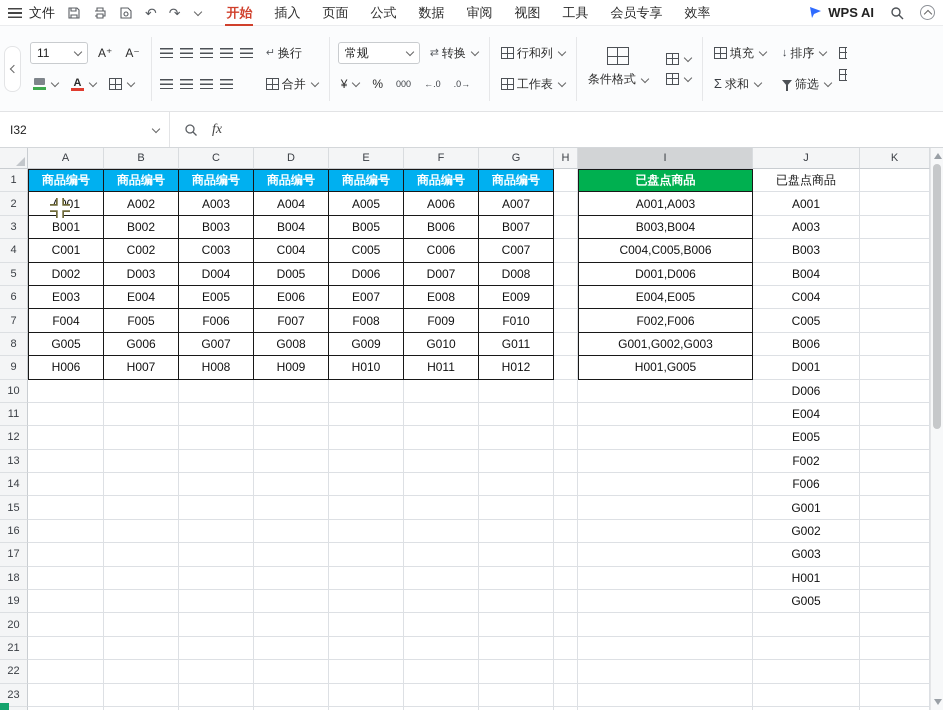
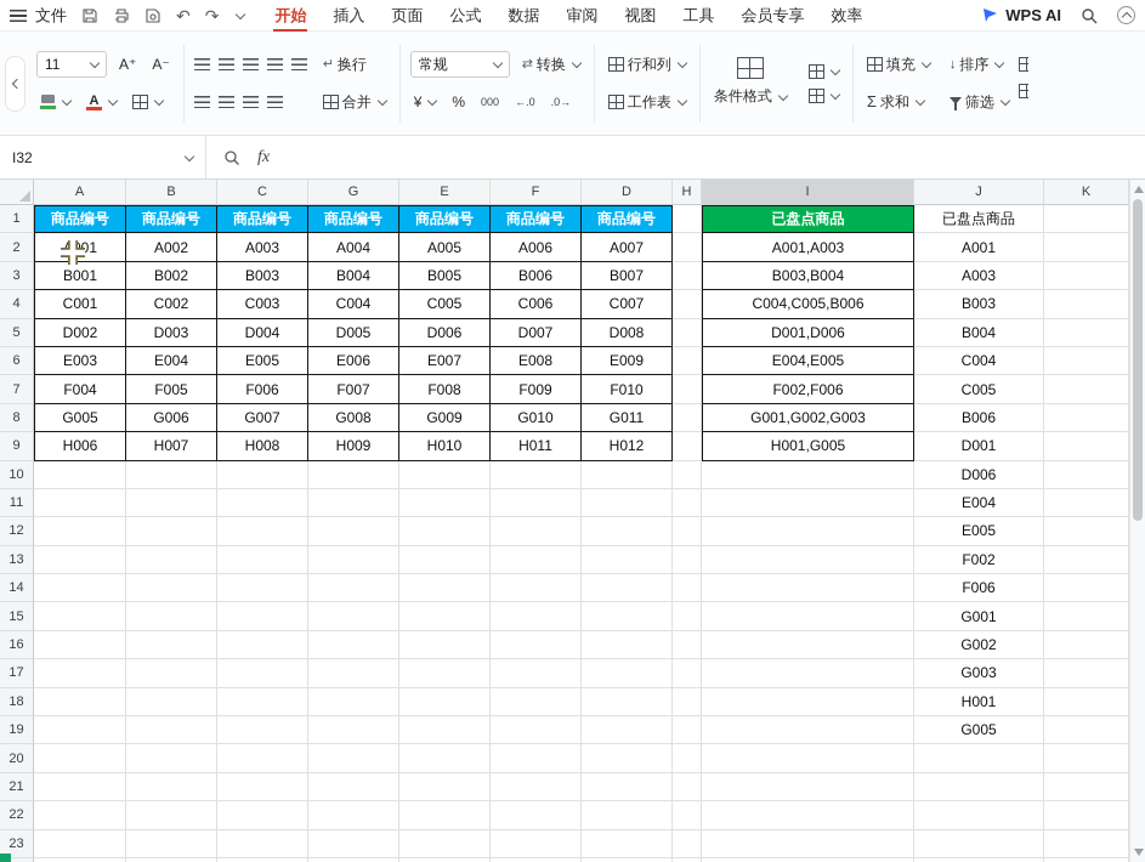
  文件
  ↶
  ↷
  开始
  插入
  页面
  公式
  数据
  审阅
  视图
  工具
  会员专享
  效率
  WPS AI
  11
  A⁺
  A⁻
  A
  ↵
  换行
  合并
  常规
  ⇄
  转换
  ¥
  %
  000
  ←.0
  .0→
  行和列
  工作表
  条件格式
  填充
  Σ
  求和
  ↓
  排序
  筛选
  I32
  fx
  A
  B
  C
- D
+ G
  E
  F
- G
+ D
  H
  I
  J
  K
  1
  商品编号
  商品编号
  商品编号
  商品编号
  商品编号
  商品编号
  商品编号
  已盘点商品
  已盘点商品
  2
  A01
  A002
  A003
  A004
  A005
  A006
  A007
  A001,A003
  A001
  3
  B001
  B002
  B003
  B004
  B005
  B006
  B007
  B003,B004
  A003
  4
  C001
  C002
  C003
  C004
  C005
  C006
  C007
  C004,C005,B006
  B003
  5
  D002
  D003
  D004
  D005
  D006
  D007
  D008
  D001,D006
  B004
  6
  E003
  E004
  E005
  E006
  E007
  E008
  E009
  E004,E005
  C004
  7
  F004
  F005
  F006
  F007
  F008
  F009
  F010
  F002,F006
  C005
  8
  G005
  G006
  G007
  G008
  G009
  G010
  G011
  G001,G002,G003
  B006
  9
  H006
  H007
  H008
  H009
  H010
  H011
  H012
  H001,G005
  D001
  10
  D006
  11
  E004
  12
  E005
  13
  F002
  14
  F006
  15
  G001
  16
  G002
  17
  G003
  18
  H001
  19
  G005
  20
  21
  22
  23
